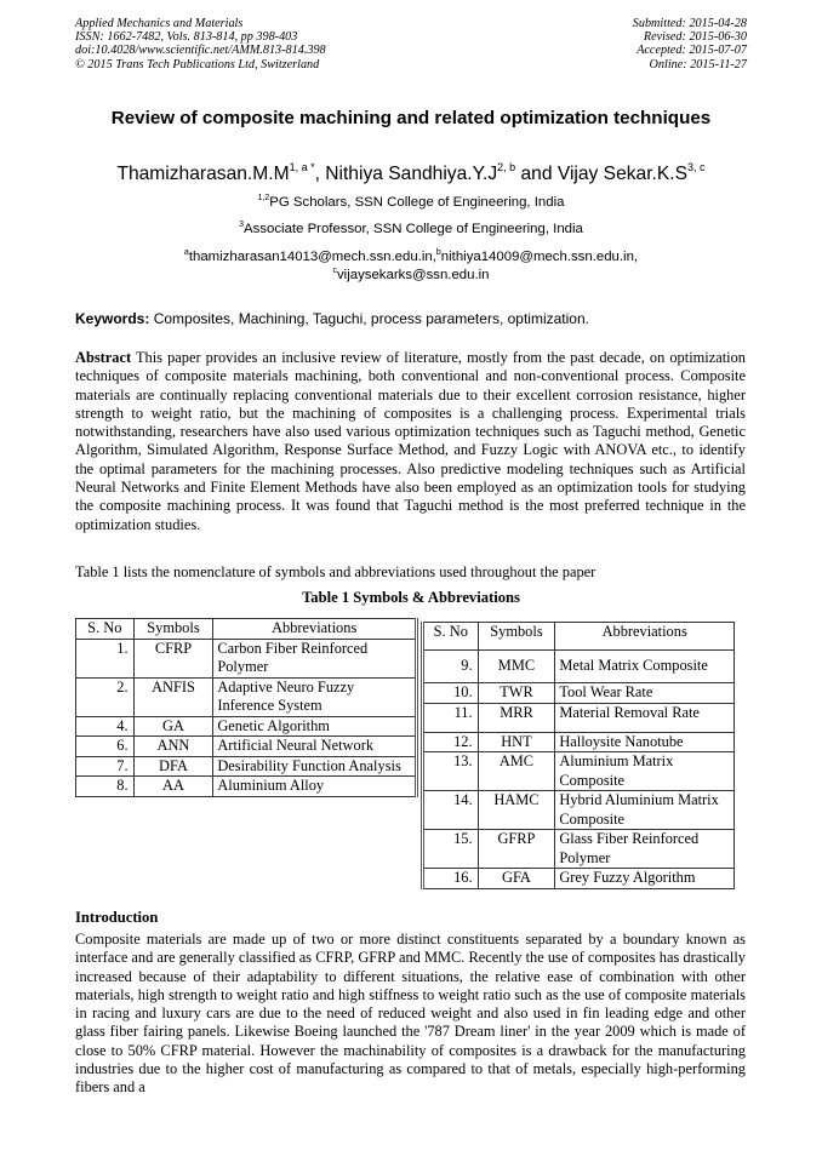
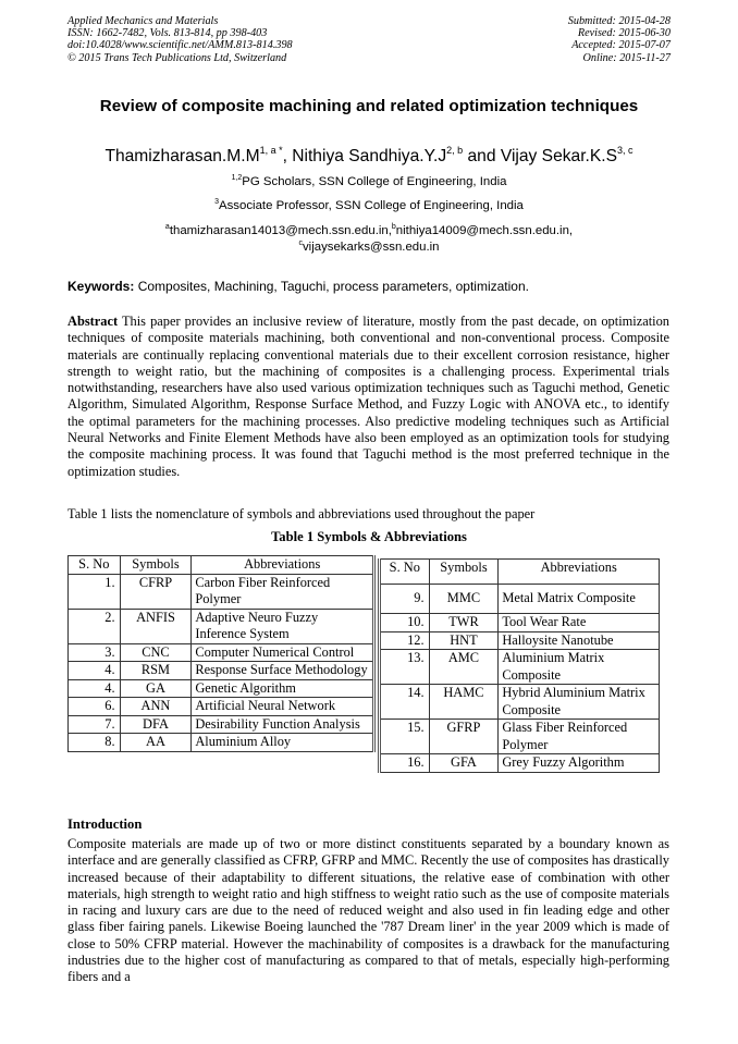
  Applied Mechanics and Materials
  ISSN: 1662-7482, Vols. 813-814, pp 398-403
  doi:10.4028/www.scientific.net/AMM.813-814.398
  © 2015 Trans Tech Publications Ltd, Switzerland
  Submitted: 2015-04-28
  Revised: 2015-06-30
  Accepted: 2015-07-07
  Online: 2015-11-27
  Review of composite machining and related optimization techniques
  Thamizharasan.M.M1, a *, Nithiya Sandhiya.Y.J2, b and Vijay Sekar.K.S3, c
  PG Scholars, SSN College of Engineering, India
  Associate Professor, SSN College of Engineering, India
  thamizharasan14013@mech.ssn.edu.in, nithiya14009@mech.ssn.edu.in,
  vijaysekarks@ssn.edu.in
  Keywords: Composites, Machining, Taguchi, process parameters, optimization.
  Abstract This paper provides an inclusive review of literature, mostly from the past decade, on optimization techniques of composite materials machining, both conventional and non-conventional process. Composite materials are continually replacing conventional materials due to their excellent corrosion resistance, higher strength to weight ratio, but the machining of composites is a challenging process. Experimental trials notwithstanding, researchers have also used various optimization techniques such as Taguchi method, Genetic Algorithm, Simulated Algorithm, Response Surface Method, and Fuzzy Logic with ANOVA etc., to identify the optimal parameters for the machining processes. Also predictive modeling techniques such as Artificial Neural Networks and Finite Element Methods have also been employed as an optimization tools for studying the composite machining process. It was found that Taguchi method is the most preferred technique in the optimization studies.
  Table 1 lists the nomenclature of symbols and abbreviations used throughout the paper
  Table 1 Symbols & Abbreviations
  S. No	Symbols	Abbreviations
  1.	CFRP	Carbon Fiber Reinforced Polymer
  2.	ANFIS	Adaptive Neuro Fuzzy Inference System
+ 3.	CNC	Computer Numerical Control
+ 4.	RSM	Response Surface Methodology
  4.	GA	Genetic Algorithm
  6.	ANN	Artificial Neural Network
  7.	DFA	Desirability Function Analysis
  8.	AA	Aluminium Alloy
  S. No	Symbols	Abbreviations
  9.	MMC	Metal Matrix Composite
  10.	TWR	Tool Wear Rate
- 11.	MRR	Material Removal Rate
  12.	HNT	Halloysite Nanotube
  13.	AMC	Aluminium Matrix Composite
  14.	HAMC	Hybrid Aluminium Matrix Composite
  15.	GFRP	Glass Fiber Reinforced Polymer
  16.	GFA	Grey Fuzzy Algorithm
  Introduction
  Composite materials are made up of two or more distinct constituents separated by a boundary known as interface and are generally classified as CFRP, GFRP and MMC. Recently the use of composites has drastically increased because of their adaptability to different situations, the relative ease of combination with other materials, high strength to weight ratio and high stiffness to weight ratio such as the use of composite materials in racing and luxury cars are due to the need of reduced weight and also used in fin leading edge and other glass fiber fairing panels. Likewise Boeing launched the '787 Dream liner' in the year 2009 which is made of close to 50% CFRP material. However the machinability of composites is a drawback for the manufacturing industries due to the higher cost of manufacturing as compared to that of metals, especially high-performing fibers and a
